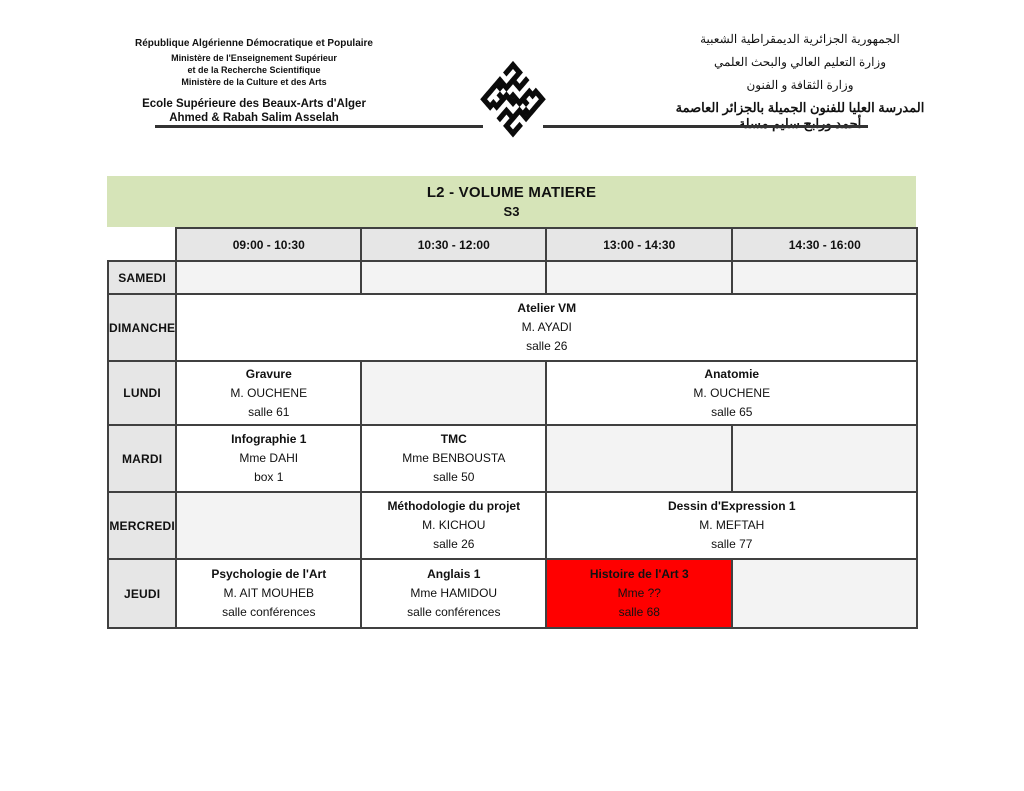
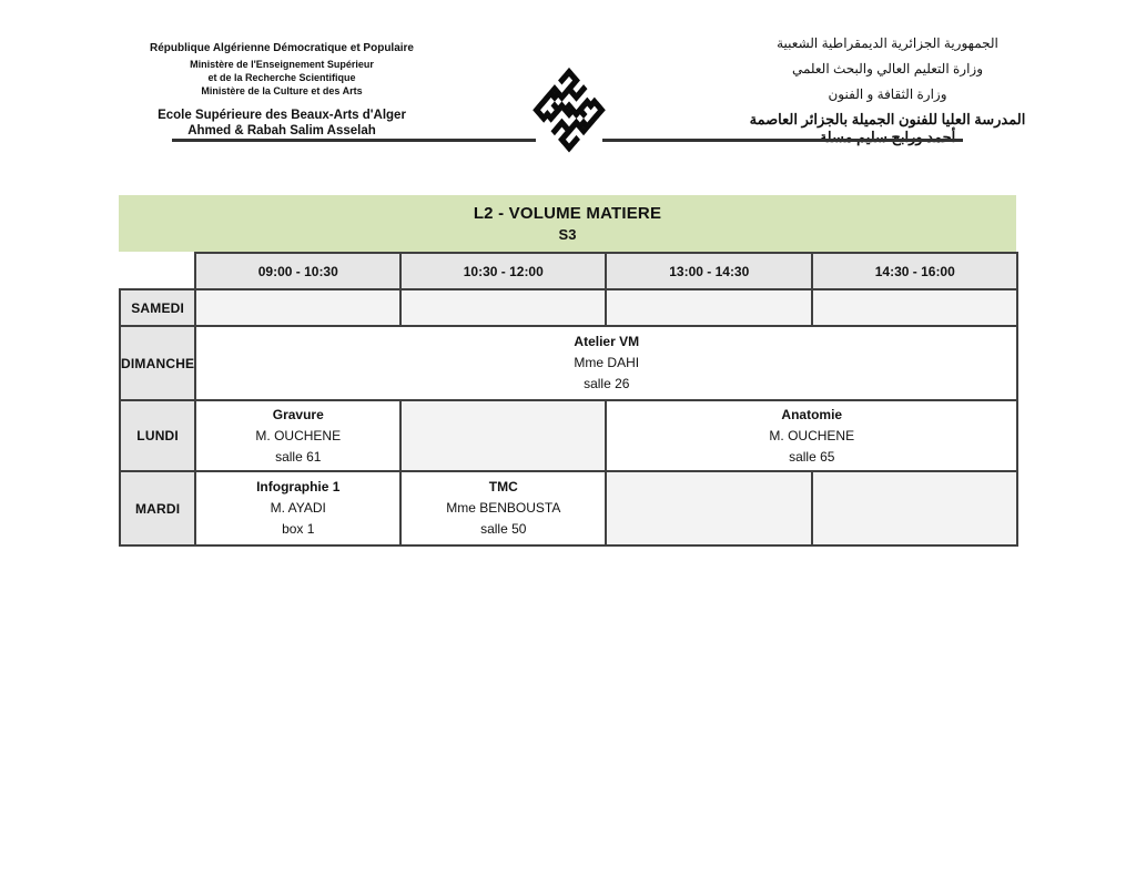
  République Algérienne Démocratique et Populaire
  Ministère de l'Enseignement Supérieur
  et de la Recherche Scientifique
  Ministère de la Culture et des Arts
  Ecole Supérieure des Beaux-Arts d'Alger
  Ahmed & Rabah Salim Asselah
  الجمهورية الجزائرية الديمقراطية الشعبية
  وزارة التعليم العالي والبحث العلمي
  وزارة الثقافة و الفنون
  المدرسة العليا للفنون الجميلة بالجزائر العاصمة
  أحمد ورابح سليم مسلة
  L2 - VOLUME MATIERE
  S3
  	09:00 - 10:30	10:30 - 12:00	13:00 - 14:30	14:30 - 16:00
  SAMEDI
- DIMANCHE	Atelier VM M. AYADI salle 26
+ DIMANCHE	Atelier VM Mme DAHI salle 26
  LUNDI	Gravure M. OUCHENE salle 61		Anatomie M. OUCHENE salle 65
- MARDI	Infographie 1 Mme DAHI box 1	TMC Mme BENBOUSTA salle 50
+ MARDI	Infographie 1 M. AYADI box 1	TMC Mme BENBOUSTA salle 50
- MERCREDI		Méthodologie du projet M. KICHOU salle 26	Dessin d'Expression 1 M. MEFTAH salle 77
- JEUDI	Psychologie de l'Art M. AIT MOUHEB salle conférences	Anglais 1 Mme HAMIDOU salle conférences	Histoire de l'Art 3 Mme ?? salle 68
